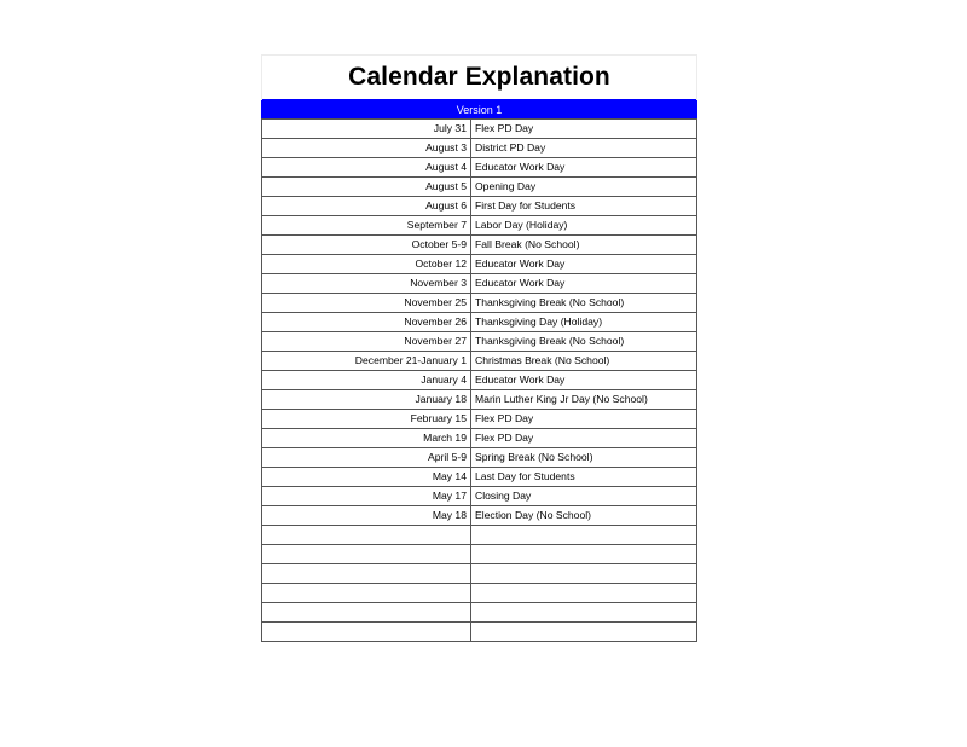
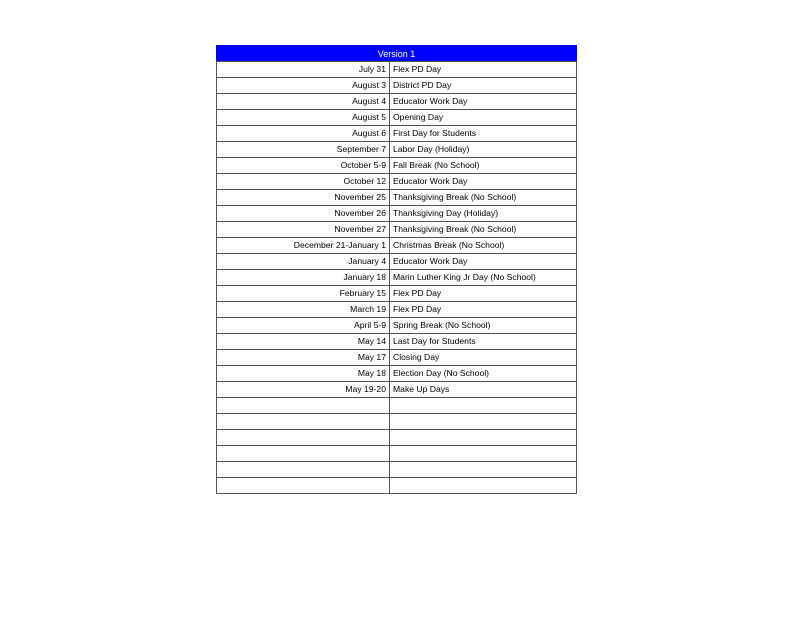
- Calendar Explanation
  Version 1
  July 31	Flex PD Day
  August 3	District PD Day
  August 4	Educator Work Day
  August 5	Opening Day
  August 6	First Day for Students
  September 7	Labor Day (Holiday)
  October 5-9	Fall Break (No School)
  October 12	Educator Work Day
- November 3	Educator Work Day
  November 25	Thanksgiving Break (No School)
  November 26	Thanksgiving Day (Holiday)
  November 27	Thanksgiving Break (No School)
  December 21-January 1	Christmas Break (No School)
  January 4	Educator Work Day
  January 18	Marin Luther King Jr Day (No School)
  February 15	Flex PD Day
  March 19	Flex PD Day
  April 5-9	Spring Break (No School)
  May 14	Last Day for Students
  May 17	Closing Day
  May 18	Election Day (No School)
+ May 19-20	Make Up Days
